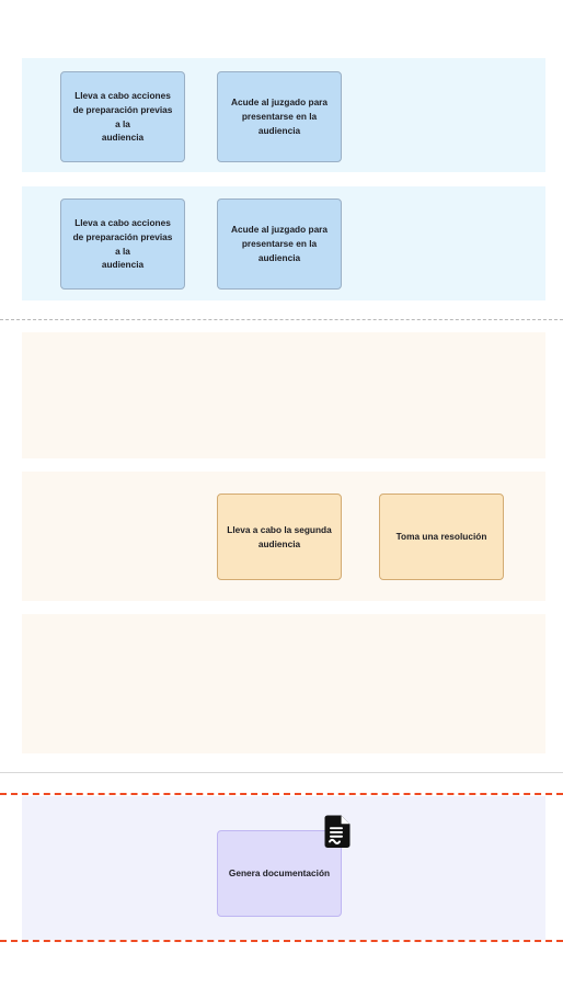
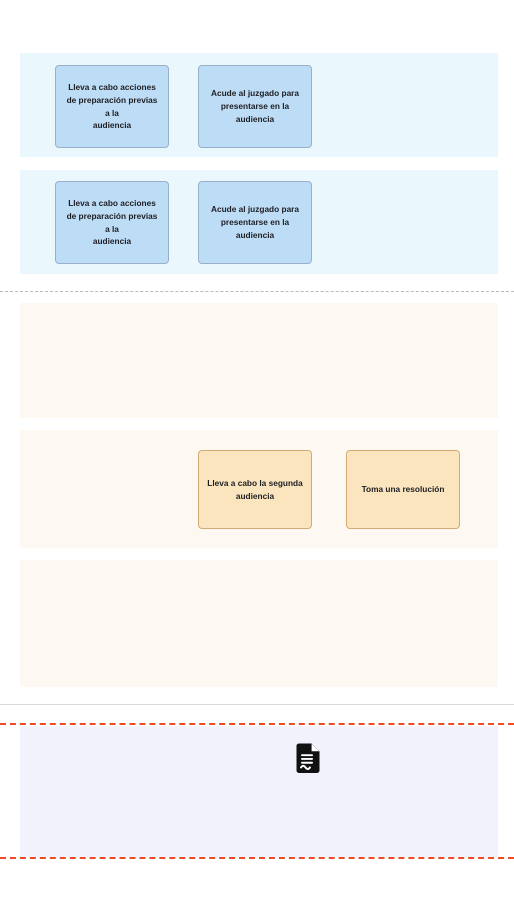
  Lleva a cabo acciones
  de preparación previas a la
  audiencia
  Acude al juzgado para
  presentarse en la
  audiencia
  Lleva a cabo acciones
  de preparación previas a la
  audiencia
  Acude al juzgado para
  presentarse en la
  audiencia
  Lleva a cabo la segunda
  audiencia
  Toma una resolución
- Genera documentación
